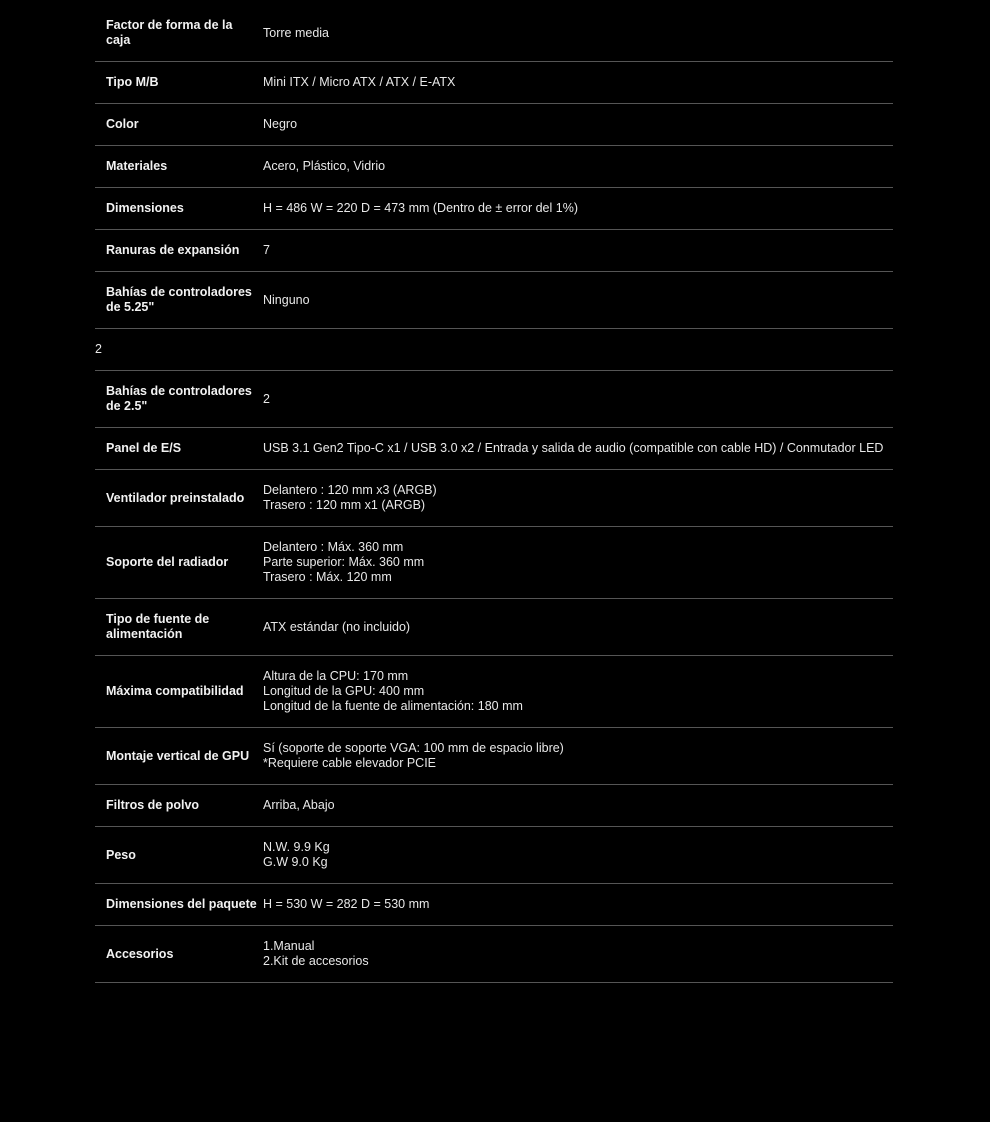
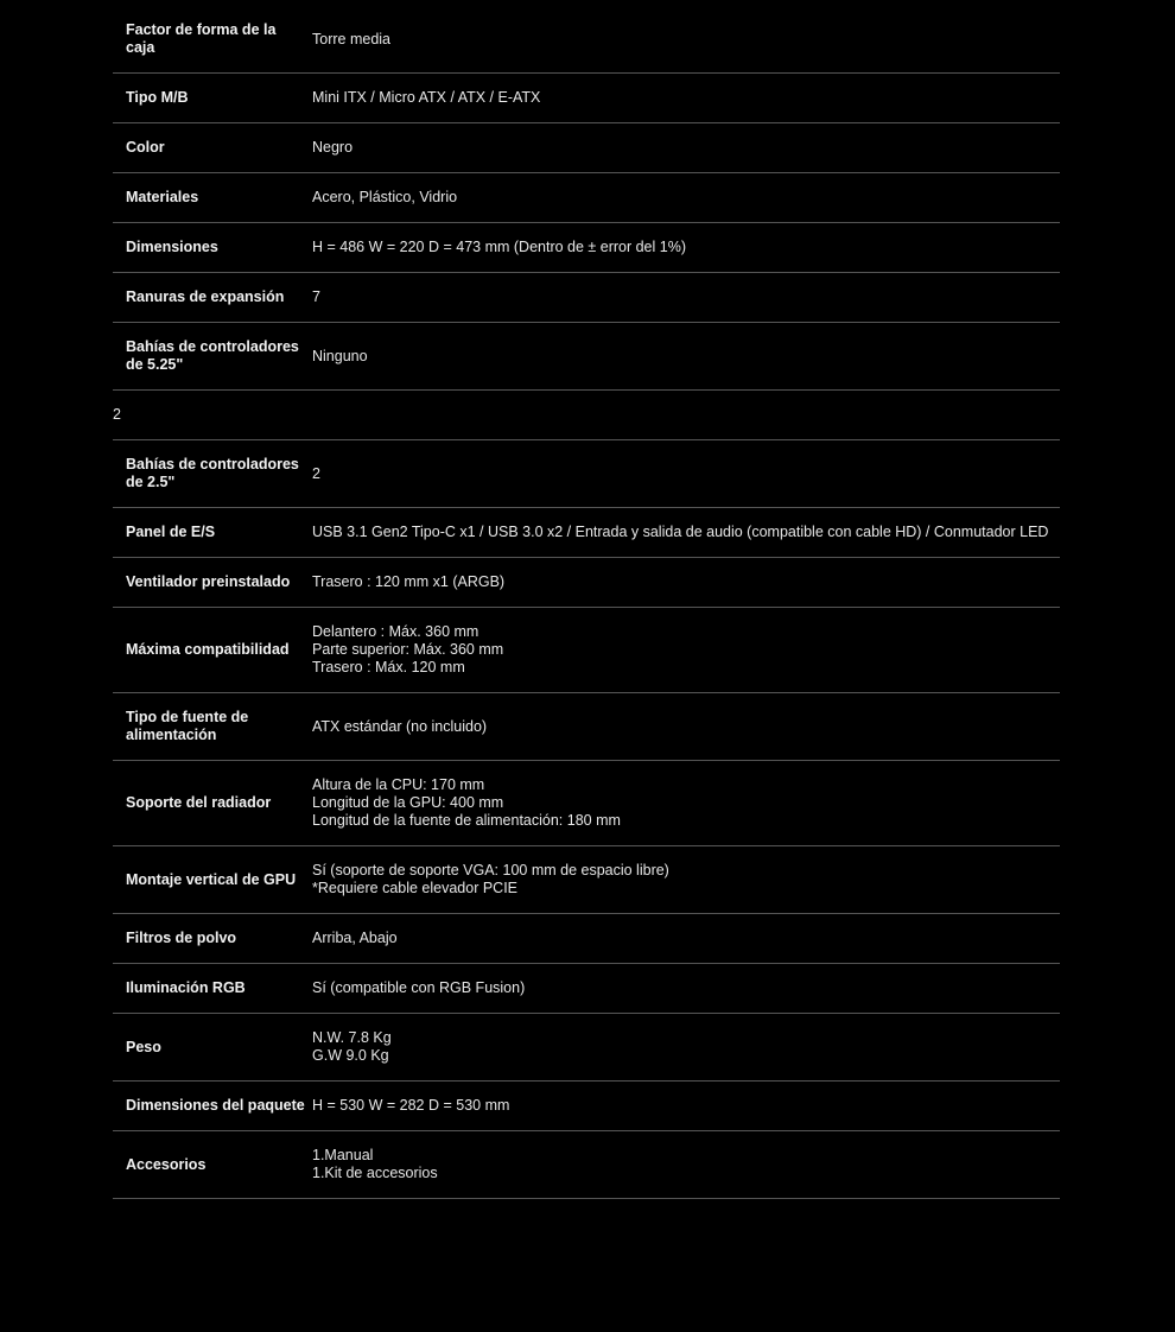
  Factor de forma de la caja
  Torre media
  Tipo M/B
  Mini ITX / Micro ATX / ATX / E-ATX
  Color
  Negro
  Materiales
  Acero, Plástico, Vidrio
  Dimensiones
  H = 486 W = 220 D = 473 mm (Dentro de ± error del 1%)
  Ranuras de expansión
  7
  Bahías de controladores de 5.25"
  Ninguno
  2
  Bahías de controladores de 2.5"
  2
  Panel de E/S
  USB 3.1 Gen2 Tipo-C x1 / USB 3.0 x2 / Entrada y salida de audio (compatible con cable HD) / Conmutador LED
  Ventilador preinstalado
- Delantero : 120 mm x3 (ARGB)
  Trasero : 120 mm x1 (ARGB)
- Soporte del radiador
+ Máxima compatibilidad
  Delantero : Máx. 360 mm
  Parte superior: Máx. 360 mm
  Trasero : Máx. 120 mm
  Tipo de fuente de alimentación
  ATX estándar (no incluido)
- Máxima compatibilidad
+ Soporte del radiador
  Altura de la CPU: 170 mm
  Longitud de la GPU: 400 mm
  Longitud de la fuente de alimentación: 180 mm
  Montaje vertical de GPU
  Sí (soporte de soporte VGA: 100 mm de espacio libre)
  *Requiere cable elevador PCIE
  Filtros de polvo
  Arriba, Abajo
+ Iluminación RGB
+ Sí (compatible con RGB Fusion)
  Peso
- N.W. 9.9 Kg
+ N.W. 7.8 Kg
  G.W 9.0 Kg
  Dimensiones del paquete
  H = 530 W = 282 D = 530 mm
  Accesorios
  1.Manual
- 2.Kit de accesorios
+ 1.Kit de accesorios
